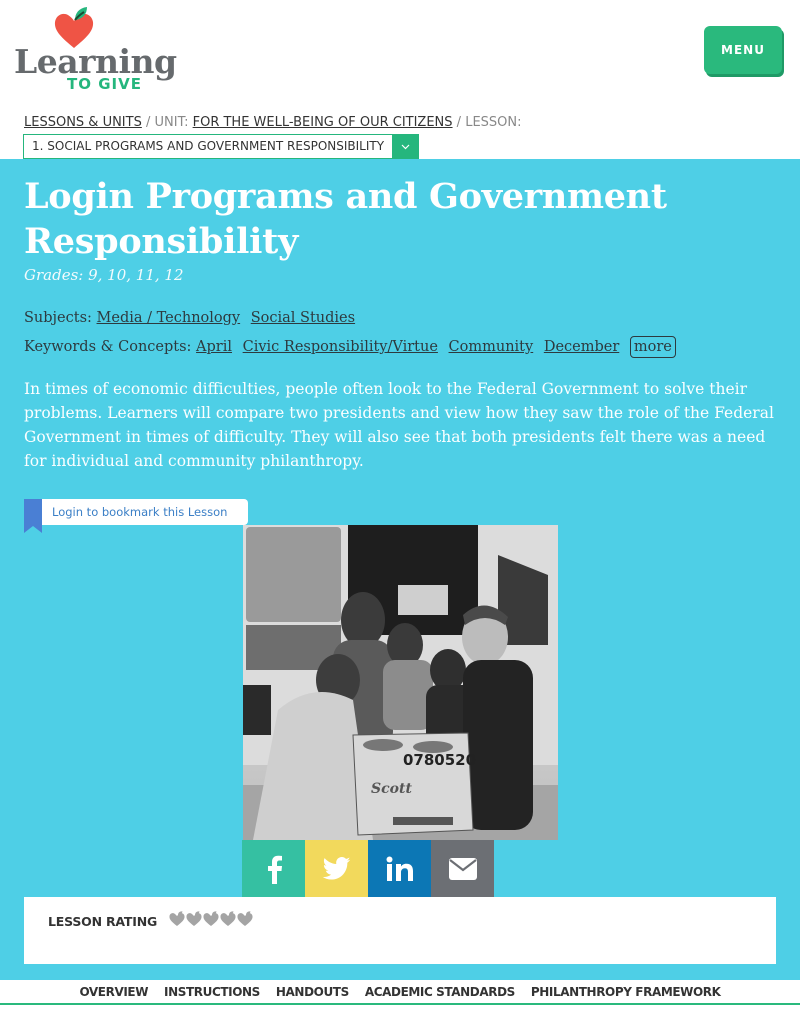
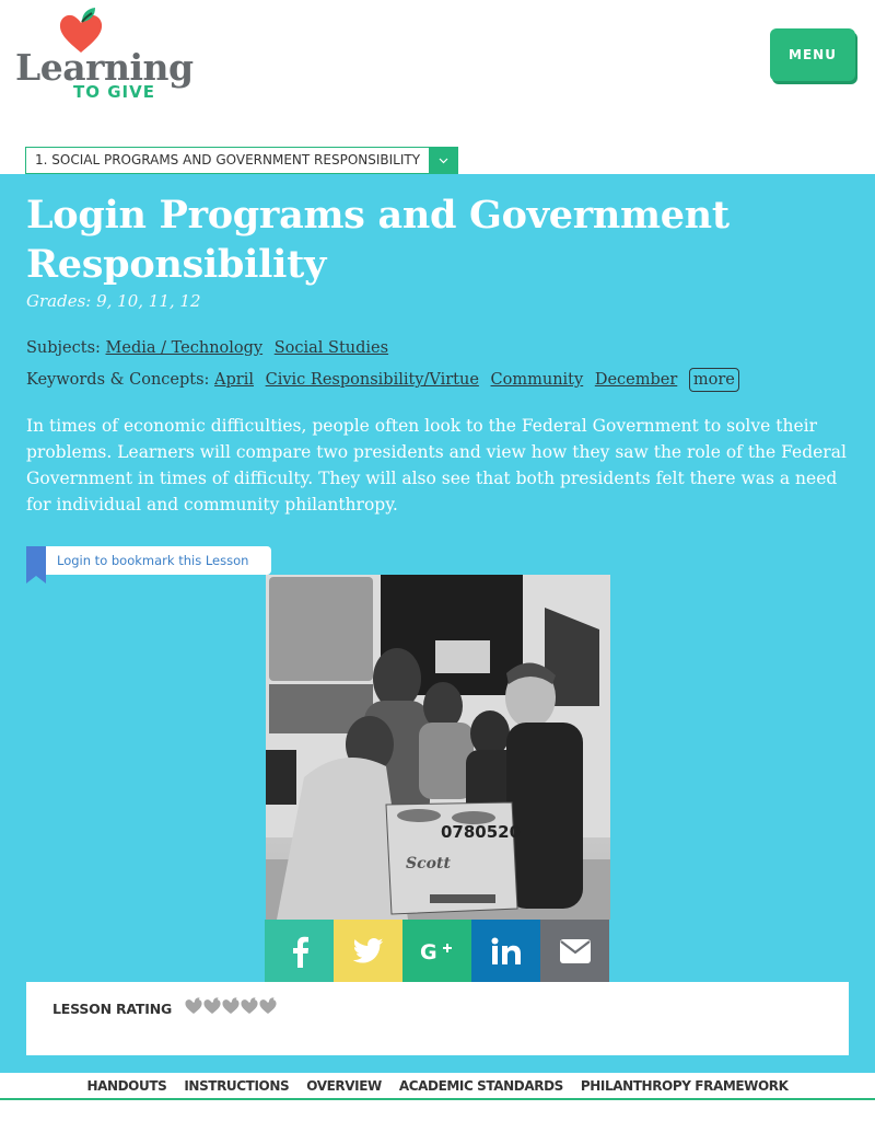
  Learning
  TO GIVE
  MENU
- LESSONS & UNITS / UNIT: FOR THE WELL-BEING OF OUR CITIZENS / LESSON:
  1. SOCIAL PROGRAMS AND GOVERNMENT RESPONSIBILITY
  Login Programs and Government Responsibility
  Grades: 9, 10, 11, 12
  Subjects: Media / Technology Social Studies
  Keywords & Concepts: April Civic Responsibility/Virtue Community December more
  In times of economic difficulties, people often look to the Federal Government to solve their problems. Learners will compare two presidents and view how they saw the role of the Federal Government in times of difficulty. They will also see that both presidents felt there was a need for individual and community philanthropy.
  Login to bookmark this Lesson
  0780520
  Scott
+ G
  LESSON RATING
- OVERVIEW
+ HANDOUTS
  INSTRUCTIONS
- HANDOUTS
+ OVERVIEW
  ACADEMIC STANDARDS
  PHILANTHROPY FRAMEWORK
